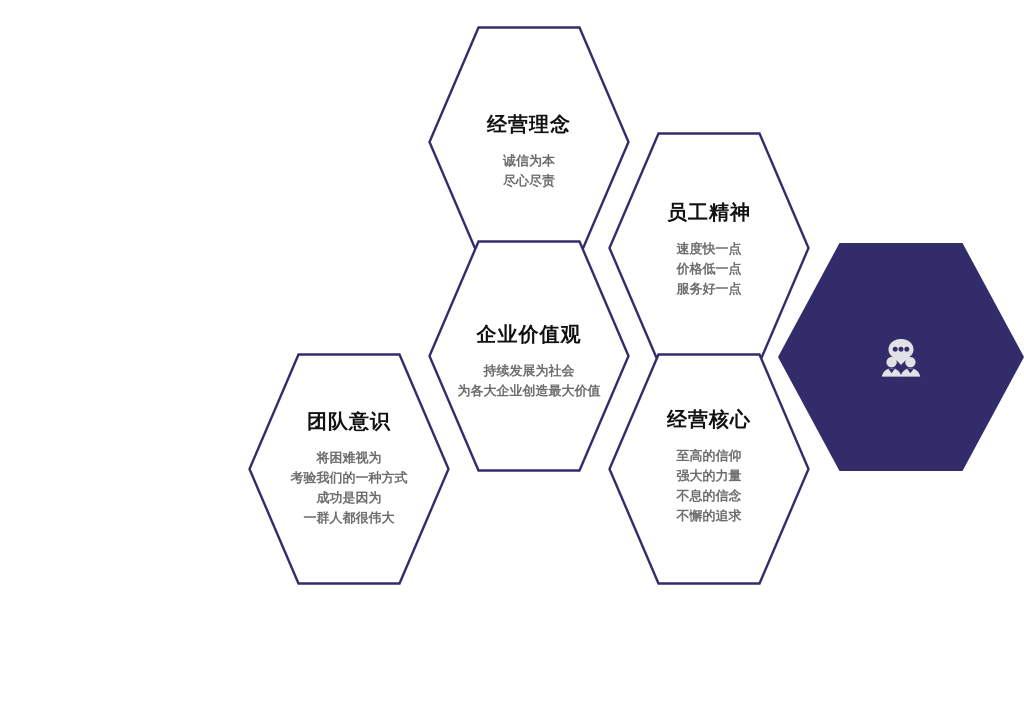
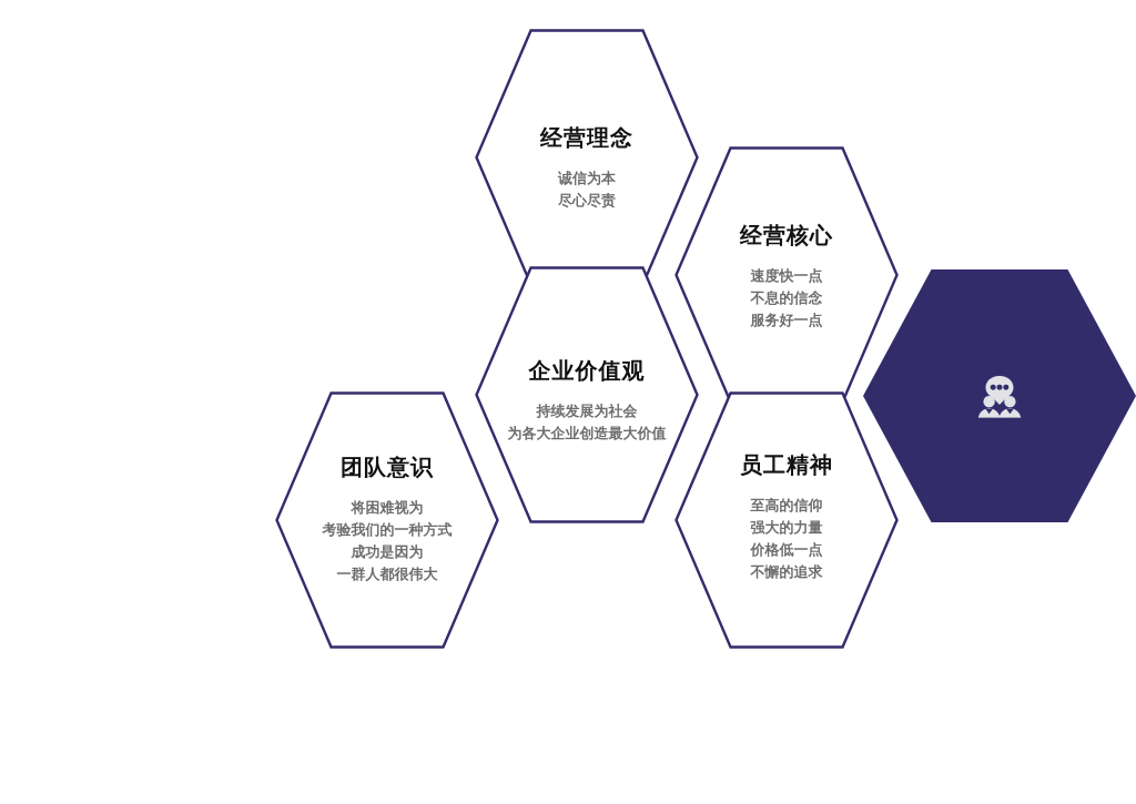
  经营理念
  诚信为本
  尽心尽责
- 员工精神
+ 经营核心
  速度快一点
- 价格低一点
+ 不息的信念
  服务好一点
  企业价值观
  持续发展为社会
  为各大企业创造最大价值
  团队意识
  将困难视为
  考验我们的一种方式
  成功是因为
  一群人都很伟大
- 经营核心
+ 员工精神
  至高的信仰
  强大的力量
- 不息的信念
+ 价格低一点
  不懈的追求
